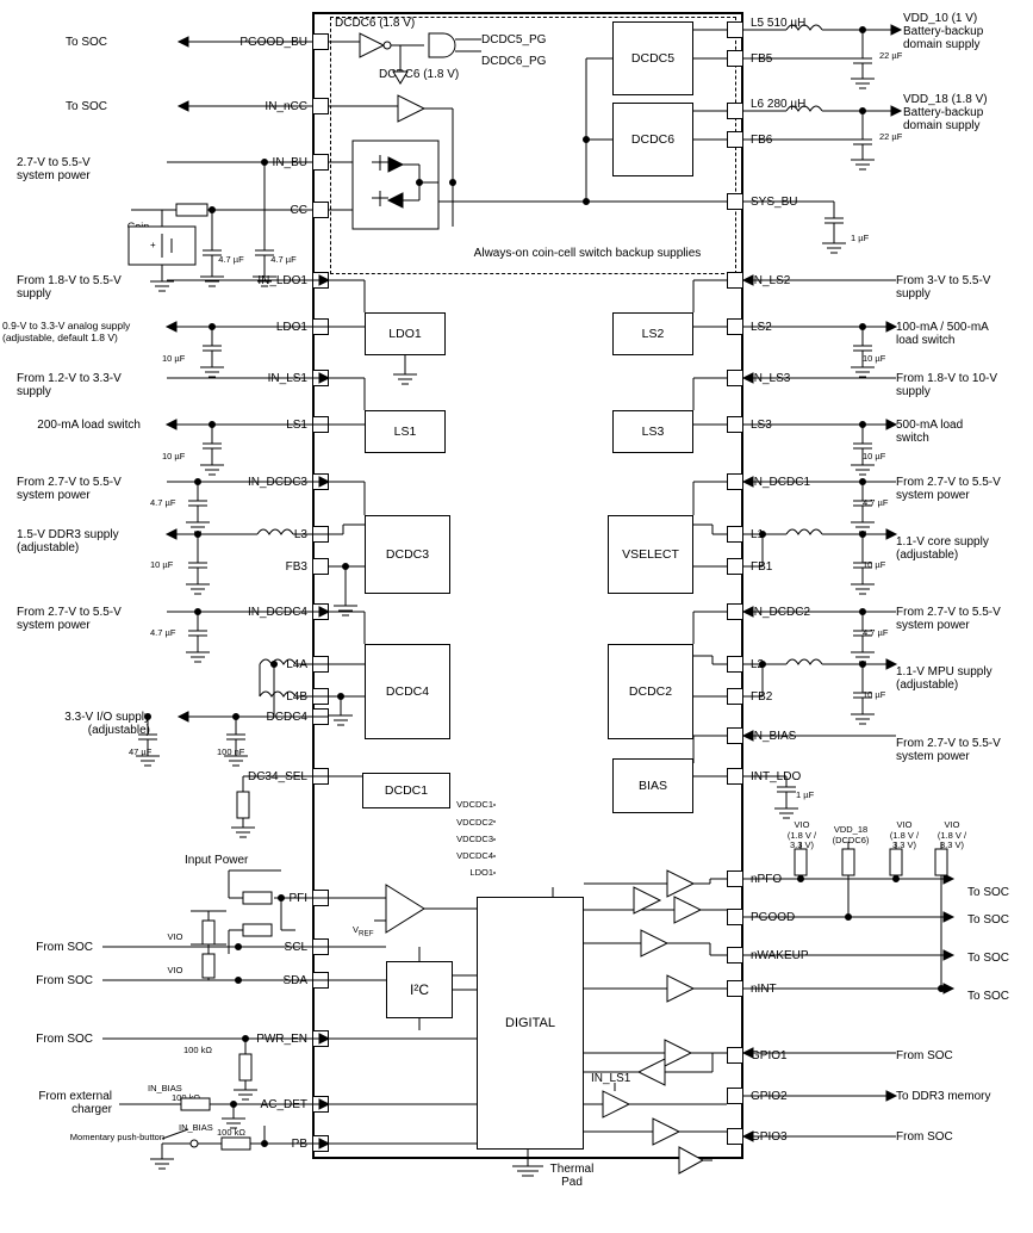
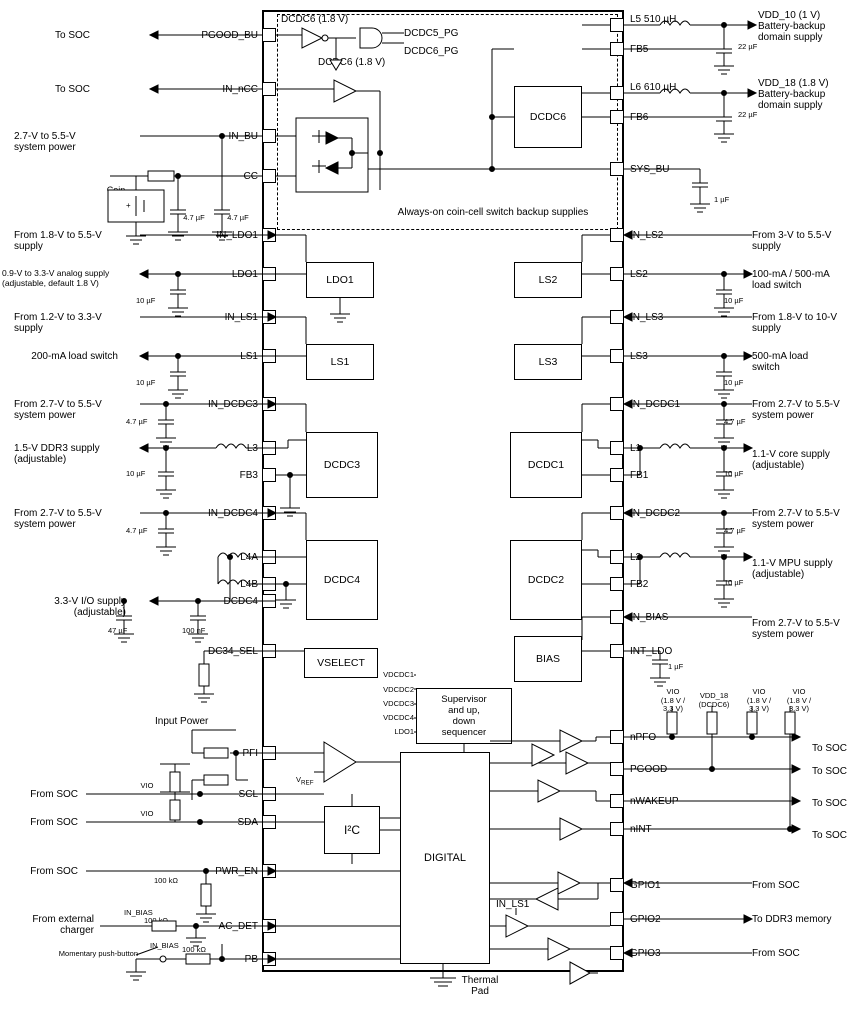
  Always-on coin-cell switch backup supplies
  To SOC
  To SOC
  2.7-V to 5.5-V
  system power
  From 1.8-V to 5.5-V
  supply
  0.9-V to 3.3-V analog supply
  (adjustable, default 1.8 V)
  From 1.2-V to 3.3-V
  supply
  200-mA load switch
  From 2.7-V to 5.5-V
  system power
  1.5-V DDR3 supply
  (adjustable)
  FB3
  From 2.7-V to 5.5-V
  system power
  3.3-V I/O suppl
  (adjustable
  Input Power
  From SOC
  From SOC
  From SOC
  From external
  charger
  Momentary push-button
  L5 510 µH
  VDD_10 (1 V)
  Battery-backup
  domain supply
- L6 280 µH
+ L6 610 µH
  VDD_18 (1.8 V)
  Battery-backup
  domain supply
  From 3-V to 5.5-V
  supply
  100-mA / 500-mA
  load switch
  From 1.8-V to 10-V
  supply
  500-mA load
  switch
  From 2.7-V to 5.5-V
  system power
  1.1-V core supply
  (adjustable)
  From 2.7-V to 5.5-V
  system power
  1.1-V MPU supply
  (adjustable)
  From 2.7-V to 5.5-V
  system power
  To SOC
  To SOC
  To SOC
  To SOC
  GPIO1
  From SOC
  To DDR3 memory
  From SOC
- DCDC5
  DCDC6
  LDO1
  LS2
  LS1
  LS3
  DCDC3
- VSELECT
+ DCDC1
  DCDC4
  DCDC2
  BIAS
- DCDC1
+ VSELECT
+ Supervisor
+ and up,
+ down
+ sequencer
  I²C
  DIGITAL
  VDCDC1
  VDCDC2
  VDCDC3
  VDCDC4
  LDO1
  DCDC6 (1.8 V)
  DCC6 (1.8 V)
  DCDC5_PG
  DCDC6_PG
  IN_LS1
  VIO
  (1.8 V /
  3.3 V)
  VDD_18
  (DCDC6)
  VIO
  (1.8 V /
  3.3 V)
  VIO
  (1.8 V /
  3.3 V)
  VIO
  VIO
  IN_BIAS
  IN_BIAS
  4.7 µF
  4.7 µF
  1 µF
  22 µF
  22 µF
  10 µF
  10 µF
  10 µF
  10 µF
  4.7 µF
  10 µF
  4.7 µF
  47 µF
  100 nF
  4.7 µF
  10 µF
  4.7 µF
  10 µF
  1 µF
  100 kΩ
  100 kΩ
  Thermal
  Pad
  +
